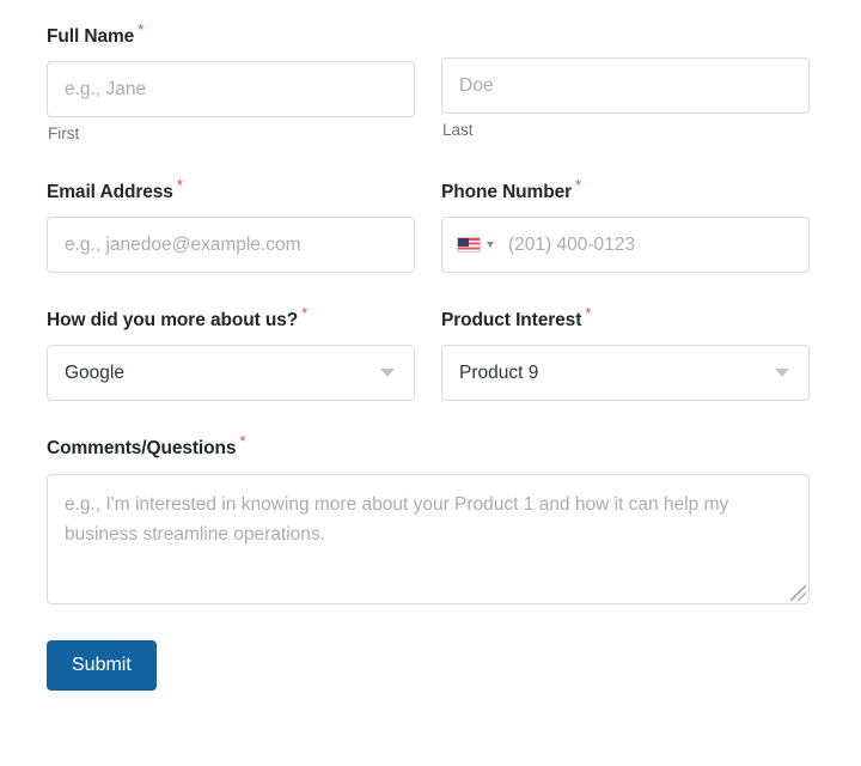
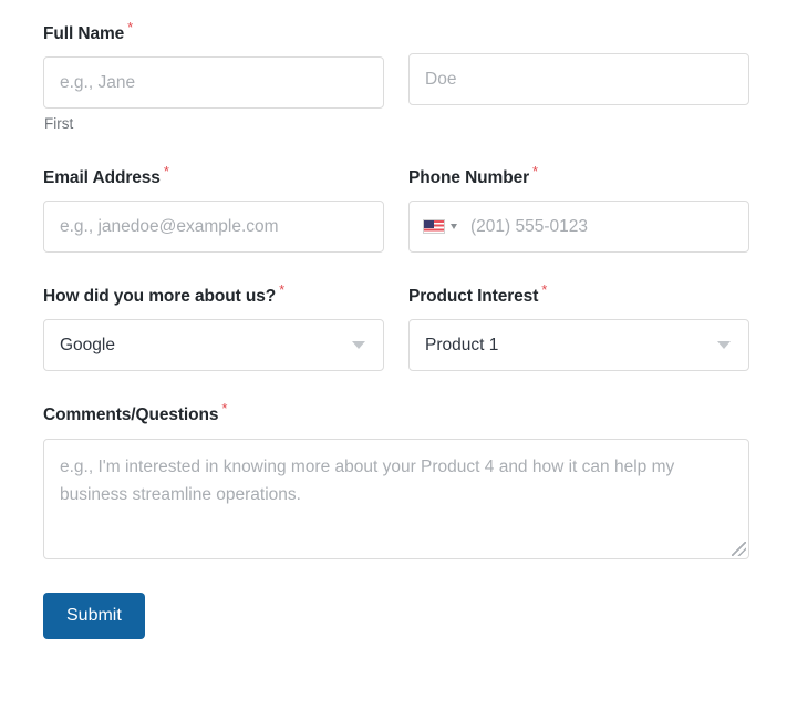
  Full Name *
  e.g., Jane
  First
  Doe
- Last
  Email Address *
  e.g., janedoe@example.com
  Phone Number *
- (201) 400-0123
+ (201) 555-0123
  How did you more about us? *
  Google
  Product Interest *
- Product 9
+ Product 1
  Comments/Questions *
- e.g., I'm interested in knowing more about your Product 1 and how it can help my business streamline operations.
+ e.g., I'm interested in knowing more about your Product 4 and how it can help my business streamline operations.
  Submit
